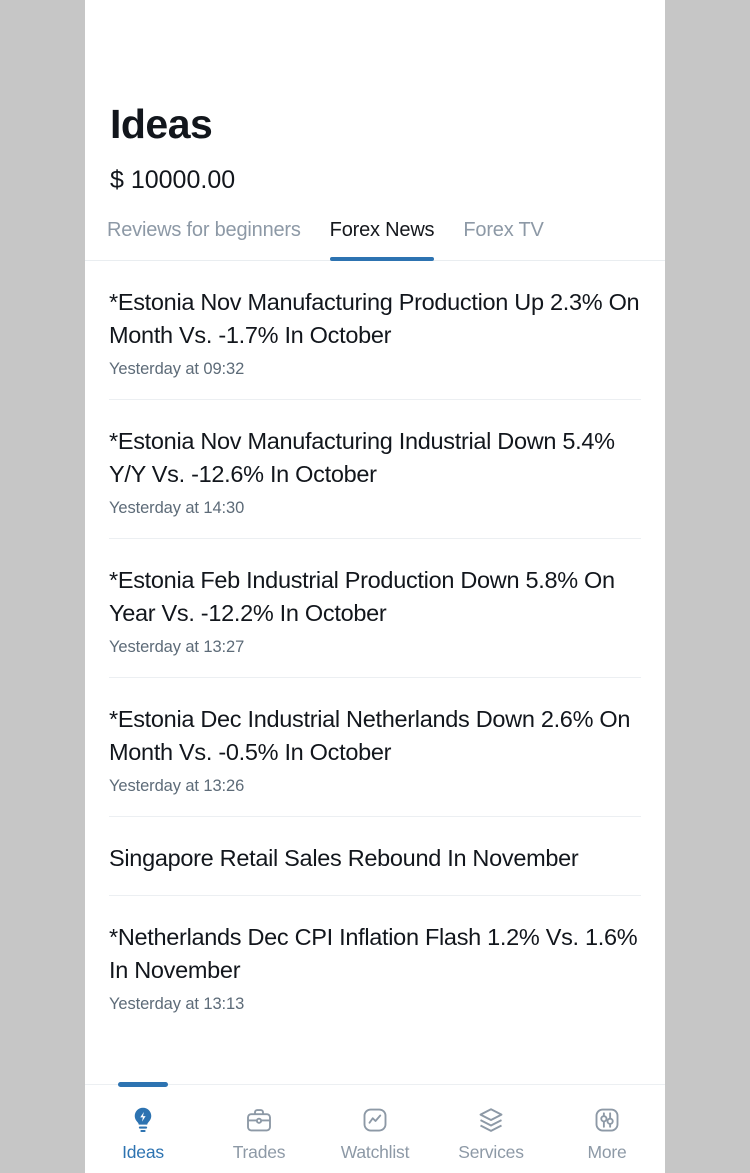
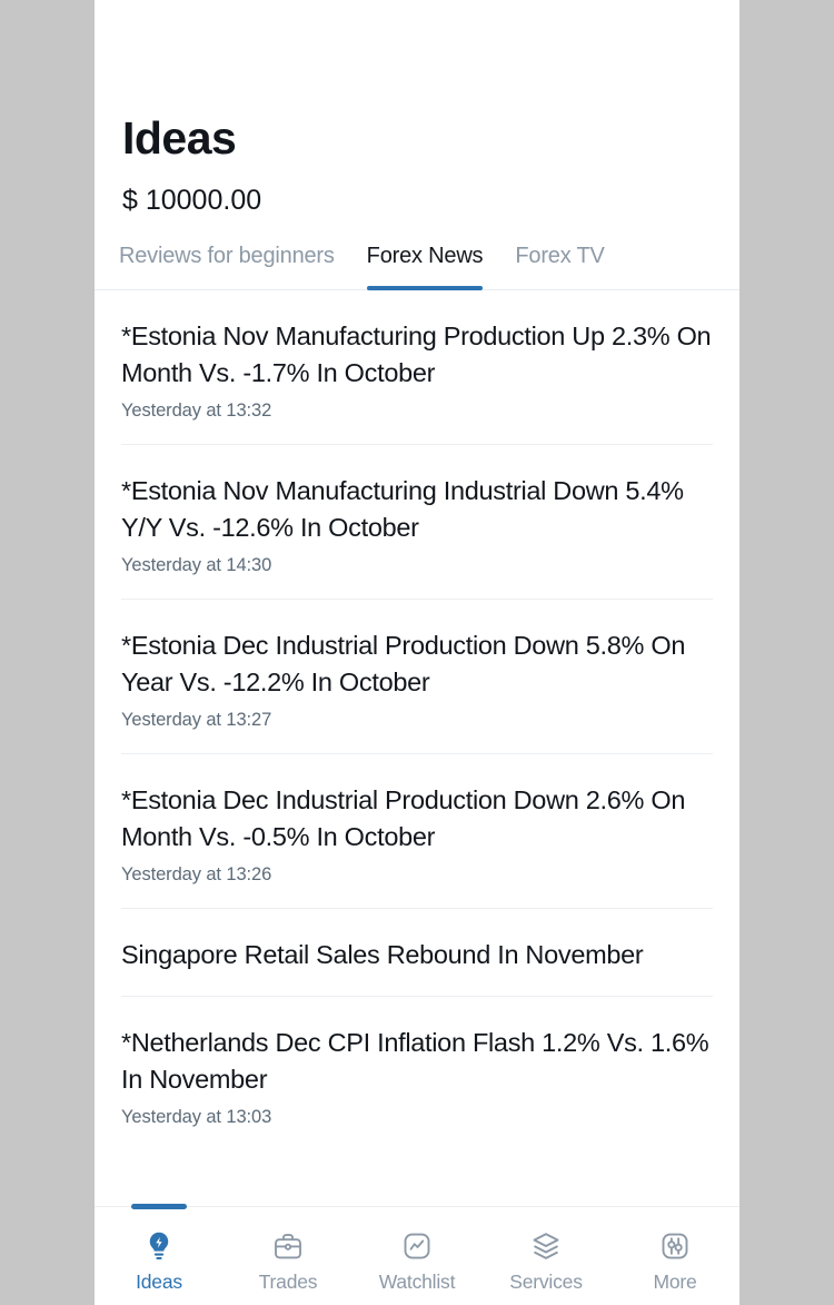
  Ideas
  $ 10000.00
  Reviews for beginners
  Forex News
  Forex TV
  *Estonia Nov Manufacturing Production Up 2.3% On Month Vs. -1.7% In October
- Yesterday at 09:32
+ Yesterday at 13:32
  *Estonia Nov Manufacturing Industrial Down 5.4% Y/Y Vs. -12.6% In October
  Yesterday at 14:30
- *Estonia Feb Industrial Production Down 5.8% On Year Vs. -12.2% In October
+ *Estonia Dec Industrial Production Down 5.8% On Year Vs. -12.2% In October
  Yesterday at 13:27
- *Estonia Dec Industrial Netherlands Down 2.6% On Month Vs. -0.5% In October
+ *Estonia Dec Industrial Production Down 2.6% On Month Vs. -0.5% In October
  Yesterday at 13:26
  Singapore Retail Sales Rebound In November
  *Netherlands Dec CPI Inflation Flash 1.2% Vs. 1.6% In November
- Yesterday at 13:13
+ Yesterday at 13:03
  Ideas
  Trades
  Watchlist
  Services
  More
